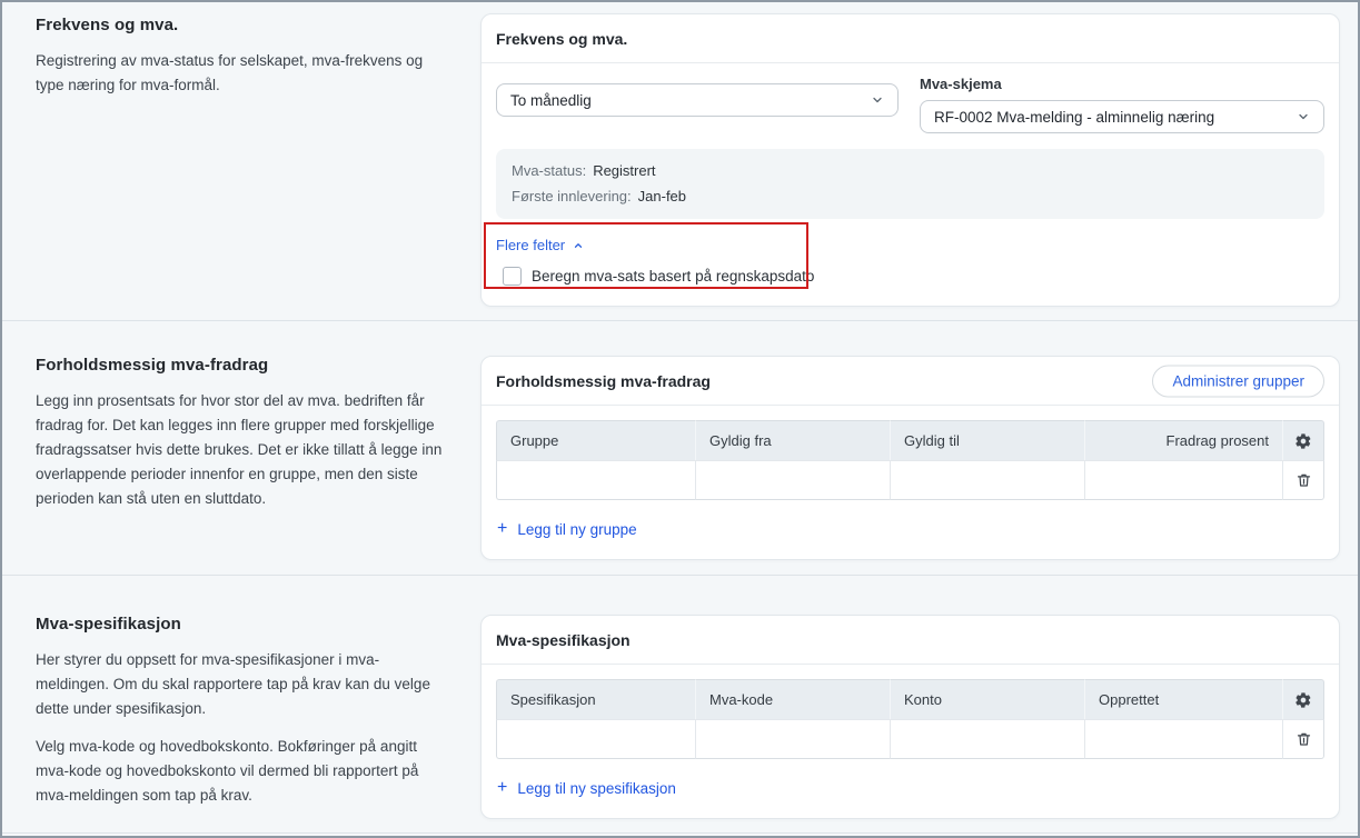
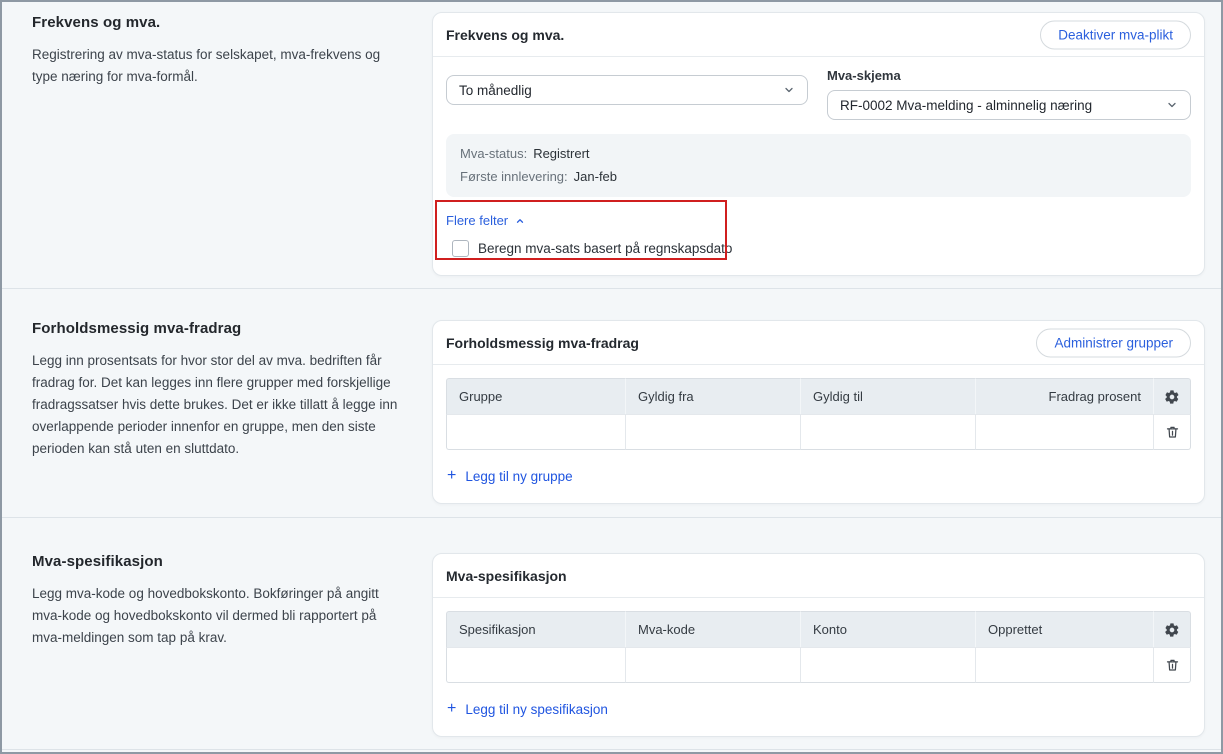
  Frekvens og mva.
  Registrering av mva-status for selskapet, mva-frekvens og type næring for mva-formål.
  Frekvens og mva.
+ Deaktiver mva-plikt
  To månedlig
  Mva-skjema
  RF-0002 Mva-melding - alminnelig næring
  Mva-status: Registrert
  Første innlevering: Jan-feb
  Flere felter
  Beregn mva-sats basert på regnskapsdato
  Forholdsmessig mva-fradrag
  Legg inn prosentsats for hvor stor del av mva. bedriften får fradrag for. Det kan legges inn flere grupper med forskjellige fradragssatser hvis dette brukes. Det er ikke tillatt å legge inn overlappende perioder innenfor en gruppe, men den siste perioden kan stå uten en sluttdato.
  Forholdsmessig mva-fradrag
  Administrer grupper
  Gruppe	Gyldig fra	Gyldig til	Fradrag prosent
  +
  Legg til ny gruppe
  Mva-spesifikasjon
- Her styrer du oppsett for mva-spesifikasjoner i mva-meldingen. Om du skal rapportere tap på krav kan du velge dette under spesifikasjon.
- Velg mva-kode og hovedbokskonto. Bokføringer på angitt mva-kode og hovedbokskonto vil dermed bli rapportert på mva-meldingen som tap på krav.
+ Legg mva-kode og hovedbokskonto. Bokføringer på angitt mva-kode og hovedbokskonto vil dermed bli rapportert på mva-meldingen som tap på krav.
  Mva-spesifikasjon
  Spesifikasjon	Mva-kode	Konto	Opprettet
  +
  Legg til ny spesifikasjon
